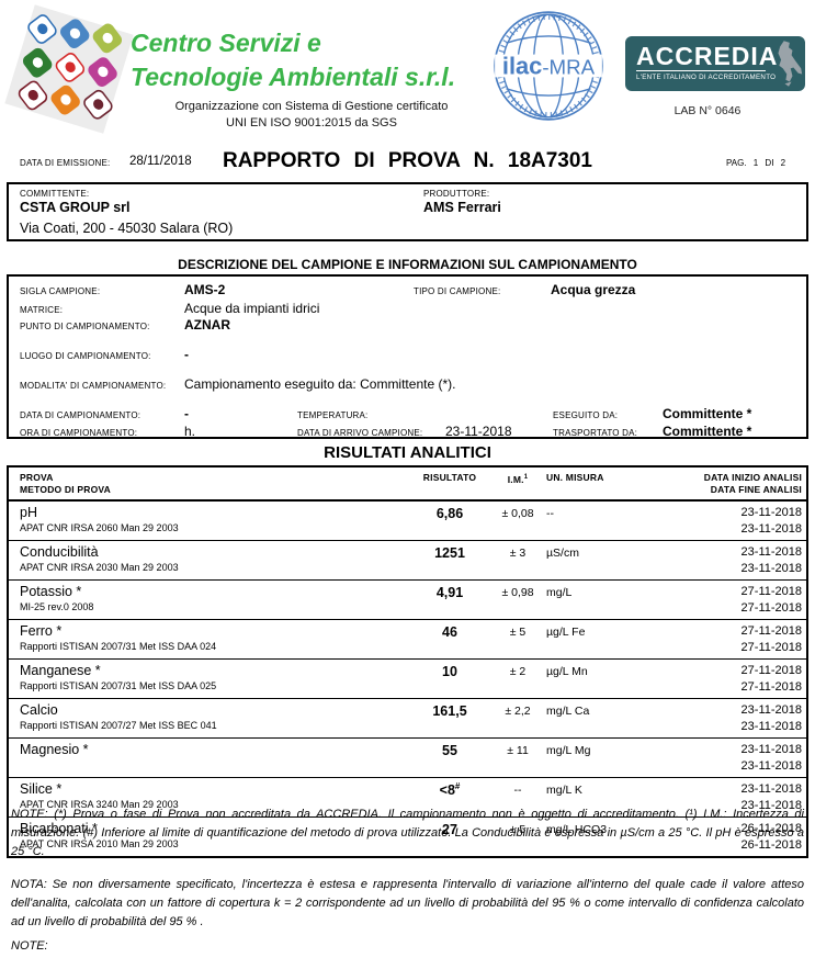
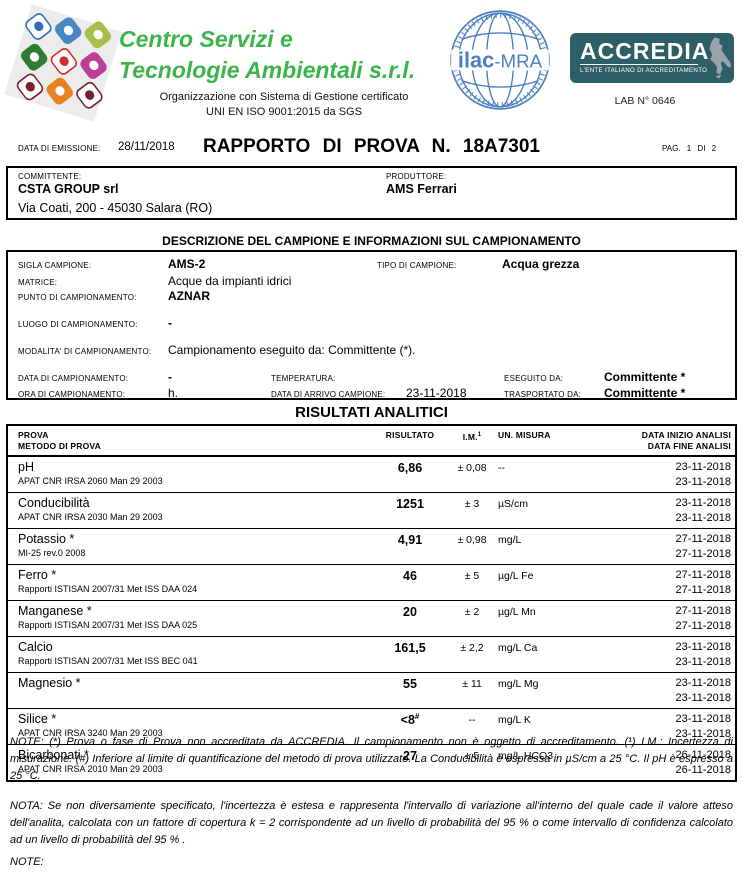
  Centro Servizi e
  Tecnologie Ambientali s.r.l.
  Organizzazione con Sistema di Gestione certificato
  UNI EN ISO 9001:2015 da SGS
  ilac-MRA
  ACCREDIA
  LAB N° 0646
  DATA DI EMISSIONE:
  28/11/2018
  RAPPORTO DI PROVA N. 18A7301
  PAG. 1 DI 2
  COMMITTENTE:
  CSTA GROUP srl
  Via Coati, 200 - 45030 Salara (RO)
  PRODUTTORE:
  AMS Ferrari
  DESCRIZIONE DEL CAMPIONE E INFORMAZIONI SUL CAMPIONAMENTO
  SIGLA CAMPIONE:
  AMS-2
  TIPO DI CAMPIONE:
  Acqua grezza
  MATRICE:
  Acque da impianti idrici
  PUNTO DI CAMPIONAMENTO:
  AZNAR
  LUOGO DI CAMPIONAMENTO:
  -
  MODALITA' DI CAMPIONAMENTO:
  Campionamento eseguito da: Committente (*).
  DATA DI CAMPIONAMENTO:
  -
  TEMPERATURA:
  ESEGUITO DA:
  Committente *
  ORA DI CAMPIONAMENTO:
  h.
  DATA DI ARRIVO CAMPIONE:
  23-11-2018
  TRASPORTATO DA:
  Committente *
  RISULTATI ANALITICI
  PROVA
  METODO DI PROVA
  RISULTATO
  I.M.
  UN. MISURA
  DATA INIZIO ANALISI
  DATA FINE ANALISI
  pH
  APAT CNR IRSA 2060 Man 29 2003
  6,86
  ± 0,08
  --
  23-11-2018
  23-11-2018
  Conducibilità
  APAT CNR IRSA 2030 Man 29 2003
  1251
  ± 3
  µS/cm
  23-11-2018
  23-11-2018
  Potassio *
  MI-25 rev.0 2008
  4,91
  ± 0,98
  mg/L
  27-11-2018
  27-11-2018
  Ferro *
  Rapporti ISTISAN 2007/31 Met ISS DAA 024
  46
  ± 5
  µg/L Fe
  27-11-2018
  27-11-2018
  Manganese *
  Rapporti ISTISAN 2007/31 Met ISS DAA 025
- 10
+ 20
  ± 2
  µg/L Mn
  27-11-2018
  27-11-2018
  Calcio
- Rapporti ISTISAN 2007/27 Met ISS BEC 041
+ Rapporti ISTISAN 2007/31 Met ISS BEC 041
  161,5
  ± 2,2
  mg/L Ca
  23-11-2018
  23-11-2018
  Magnesio *
  55
  ± 11
  mg/L Mg
  23-11-2018
  23-11-2018
  Silice *
  APAT CNR IRSA 3240 Man 29 2003
  <8#
  --
  mg/L K
  23-11-2018
  23-11-2018
  Bicarbonati *
  APAT CNR IRSA 2010 Man 29 2003
  27
  ± 5
  mg/L HCO3
  26-11-2018
  26-11-2018
  NOTE: (*) Prova o fase di Prova non accreditata da ACCREDIA. Il campionamento non è oggetto di accreditamento. (¹) I.M.: Incertezza di misurazione. (#) Inferiore al limite di quantificazione del metodo di prova utilizzato. La Conducibilità è espressa in µS/cm a 25 °C. Il pH è espresso a 25 °C.
  NOTA: Se non diversamente specificato, l'incertezza è estesa e rappresenta l'intervallo di variazione all'interno del quale cade il valore atteso dell'analita, calcolata con un fattore di copertura k = 2 corrispondente ad un livello di probabilità del 95 % o come intervallo di confidenza calcolato ad un livello di probabilità del 95 % .
  NOTE:
